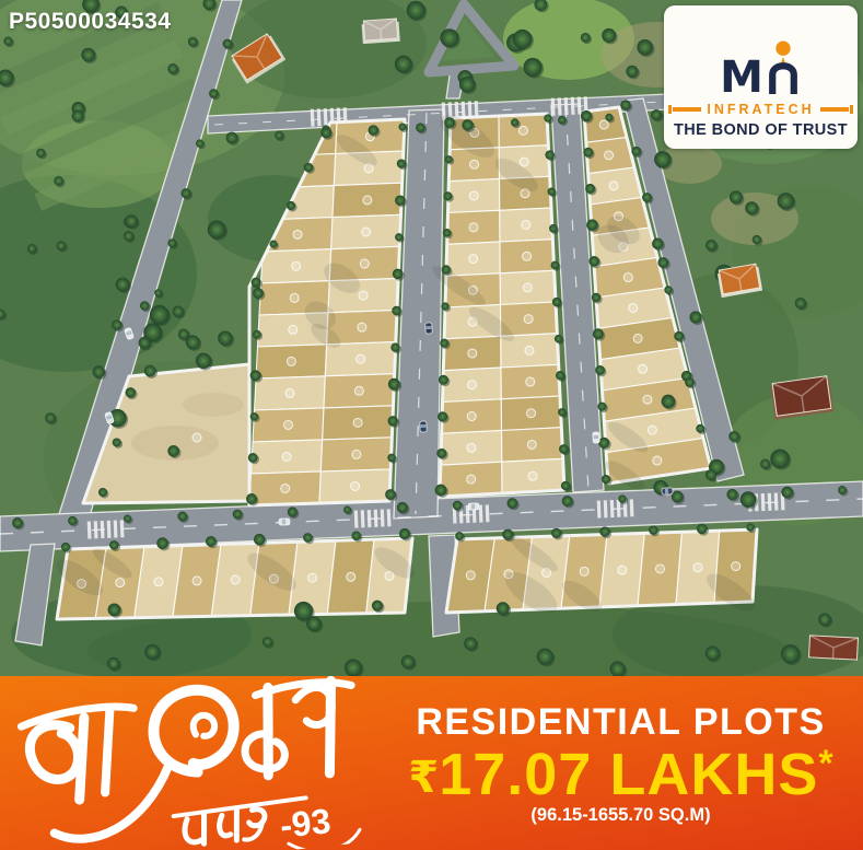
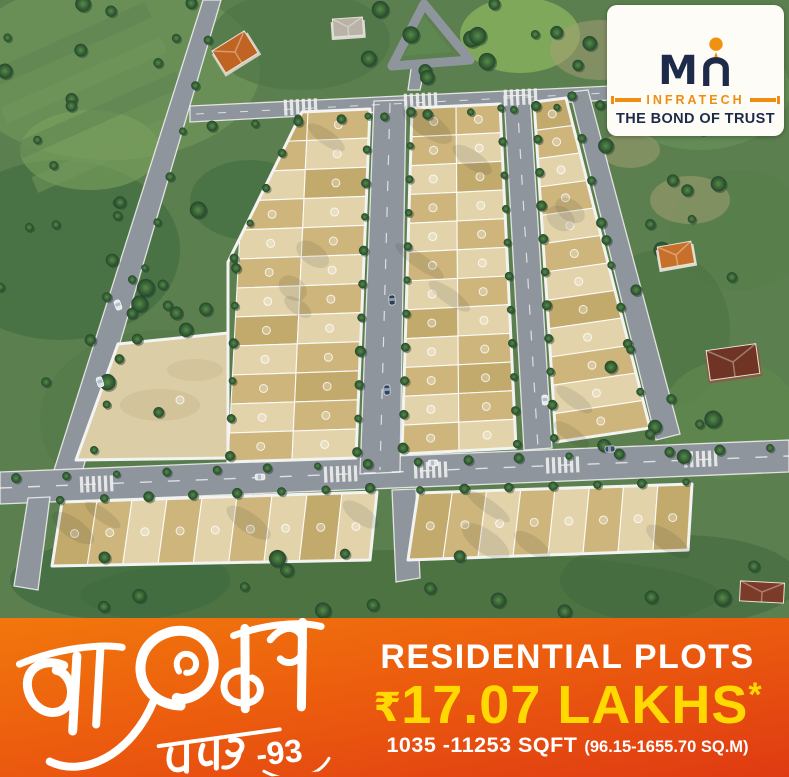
- P50500034534
  M
  INFRATECH
  THE BOND OF TRUST
  RESIDENTIAL PLOTS
  ₹
  17.07 LAKHS
  *
+ 1035 -11253 SQFT
  (96.15-1655.70 SQ.M)
